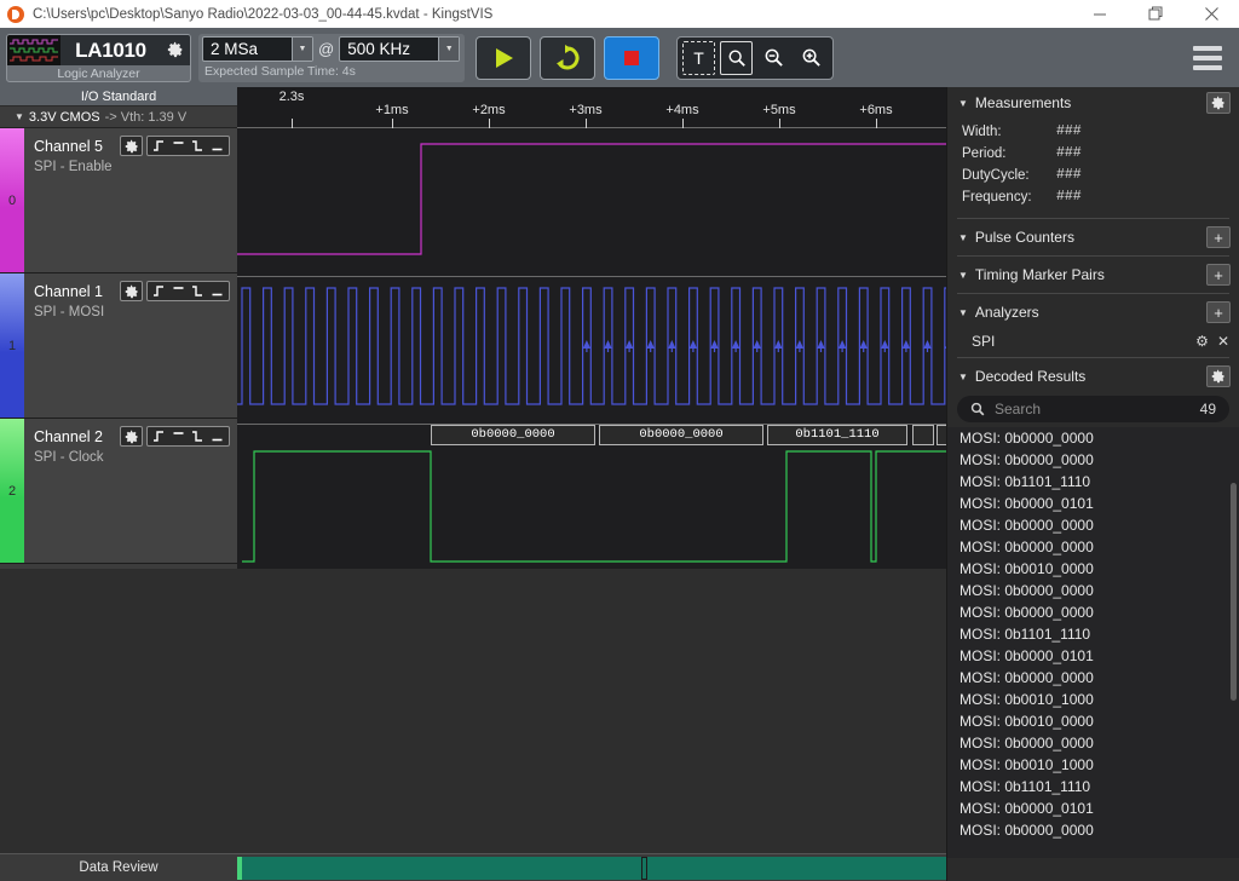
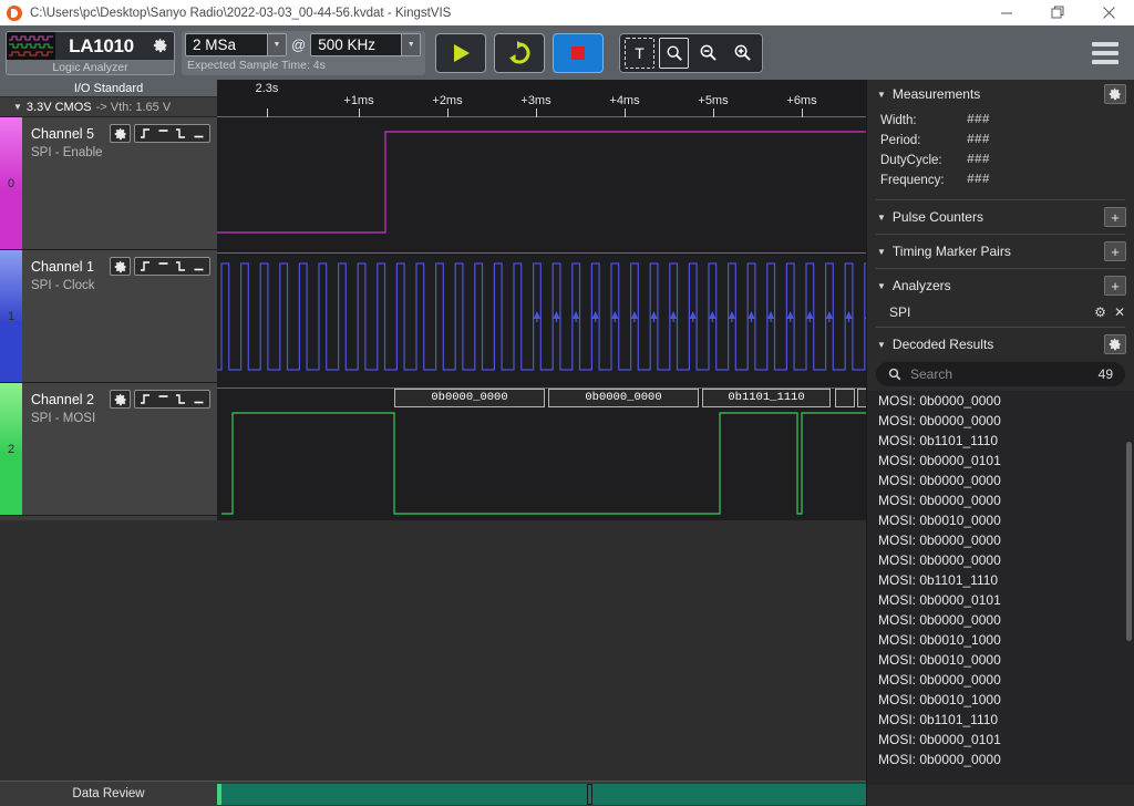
- C:\Users\pc\Desktop\Sanyo Radio\2022-03-03_00-44-45.kvdat - KingstVIS
+ C:\Users\pc\Desktop\Sanyo Radio\2022-03-03_00-44-56.kvdat - KingstVIS
  LA1010
  Logic Analyzer
  2 MSa
  @
  500 KHz
  Expected Sample Time: 4s
  T
  I/O Standard
  ▼
  3.3V CMOS
- -> Vth: 1.39 V
+ -> Vth: 1.65 V
  0
  Channel 5
  SPI - Enable
  1
  Channel 1
- SPI - MOSI
+ SPI - Clock
  2
  Channel 2
- SPI - Clock
+ SPI - MOSI
  2.3s
  +1ms
  +2ms
  +3ms
  +4ms
  +5ms
  +6ms
  0b0000_0000
  0b0000_0000
  0b1101_1110
  ▼
  Measurements
  Width:
  ###
  Period:
  ###
  DutyCycle:
  ###
  Frequency:
  ###
  ▼
  Pulse Counters
  +
  ▼
  Timing Marker Pairs
  +
  ▼
  Analyzers
  +
  SPI
  ⚙
  ✕
  ▼
  Decoded Results
  Search
  49
  MOSI: 0b0000_0000
  MOSI: 0b0000_0000
  MOSI: 0b1101_1110
  MOSI: 0b0000_0101
  MOSI: 0b0000_0000
  MOSI: 0b0000_0000
  MOSI: 0b0010_0000
  MOSI: 0b0000_0000
  MOSI: 0b0000_0000
  MOSI: 0b1101_1110
  MOSI: 0b0000_0101
  MOSI: 0b0000_0000
  MOSI: 0b0010_1000
  MOSI: 0b0010_0000
  MOSI: 0b0000_0000
  MOSI: 0b0010_1000
  MOSI: 0b1101_1110
  MOSI: 0b0000_0101
  MOSI: 0b0000_0000
  Data Review
